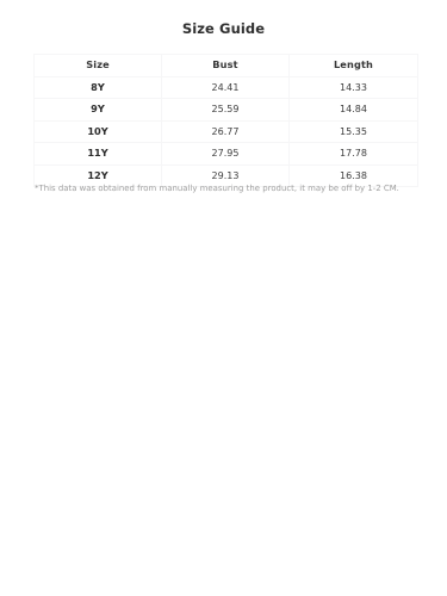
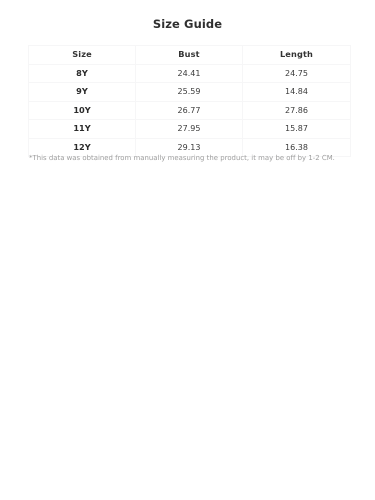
  Size Guide
  Size	Bust	Length
- 8Y	24.41	14.33
+ 8Y	24.41	24.75
  9Y	25.59	14.84
- 10Y	26.77	15.35
+ 10Y	26.77	27.86
- 11Y	27.95	17.78
+ 11Y	27.95	15.87
  12Y	29.13	16.38
  *This data was obtained from manually measuring the product, it may be off by 1-2 CM.
